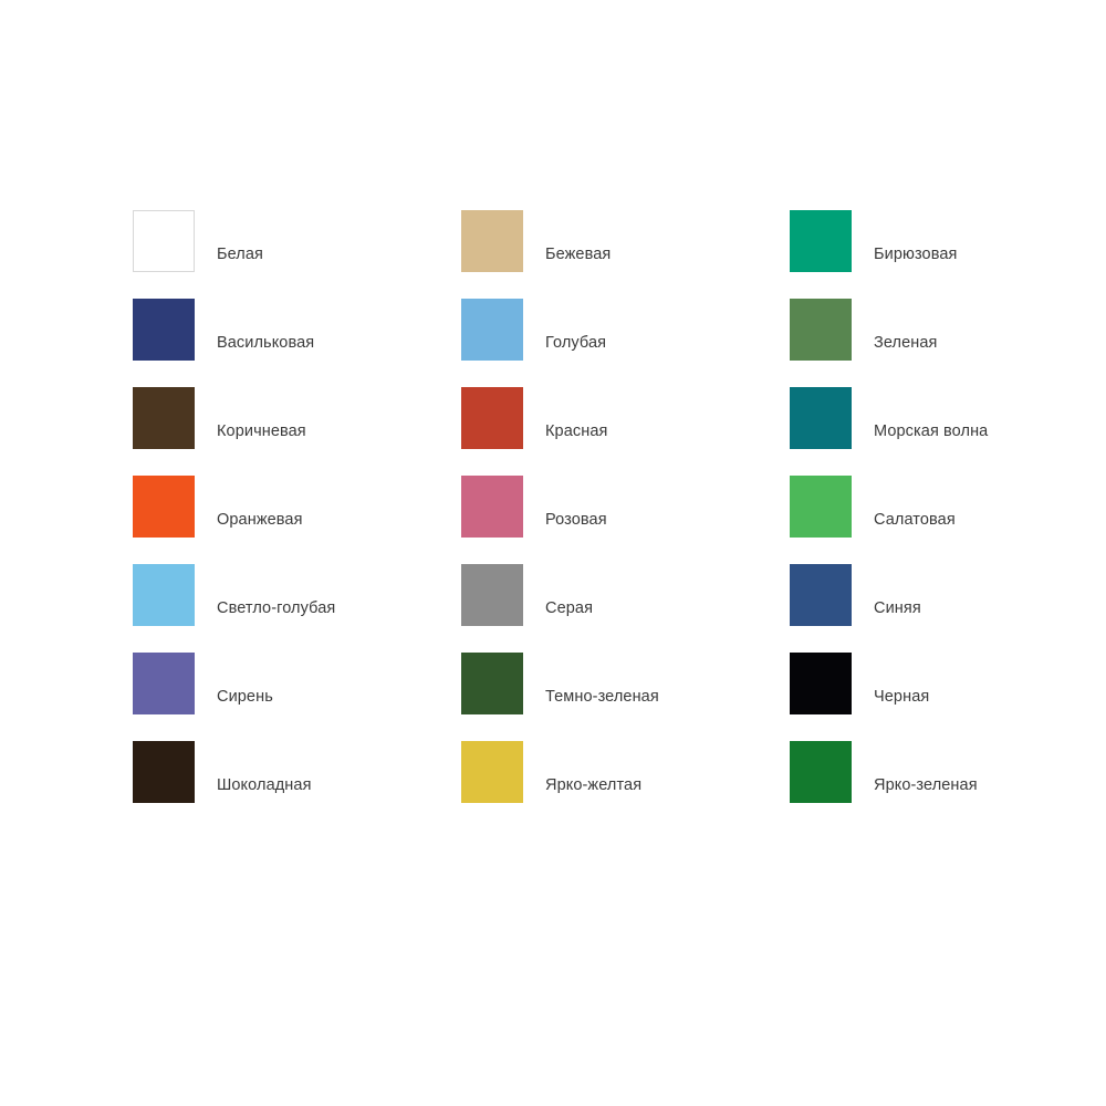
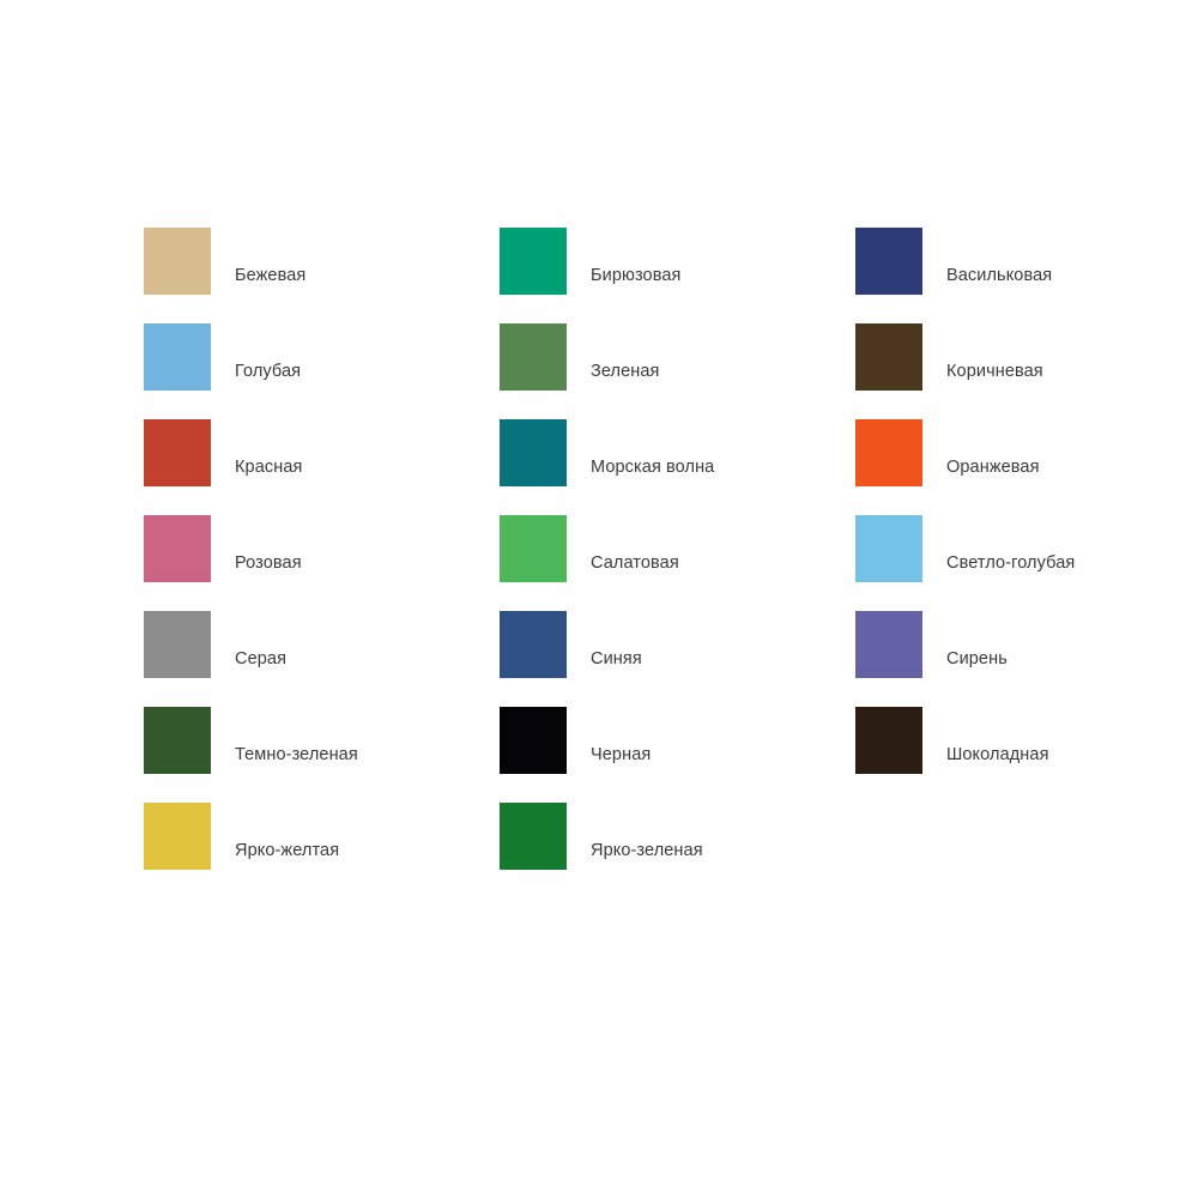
- Белая
  Бежевая
  Бирюзовая
  Васильковая
  Голубая
  Зеленая
  Коричневая
  Красная
  Морская волна
  Оранжевая
  Розовая
  Салатовая
  Светло-голубая
  Серая
  Синяя
  Сирень
  Темно-зеленая
  Черная
  Шоколадная
  Ярко-желтая
  Ярко-зеленая
